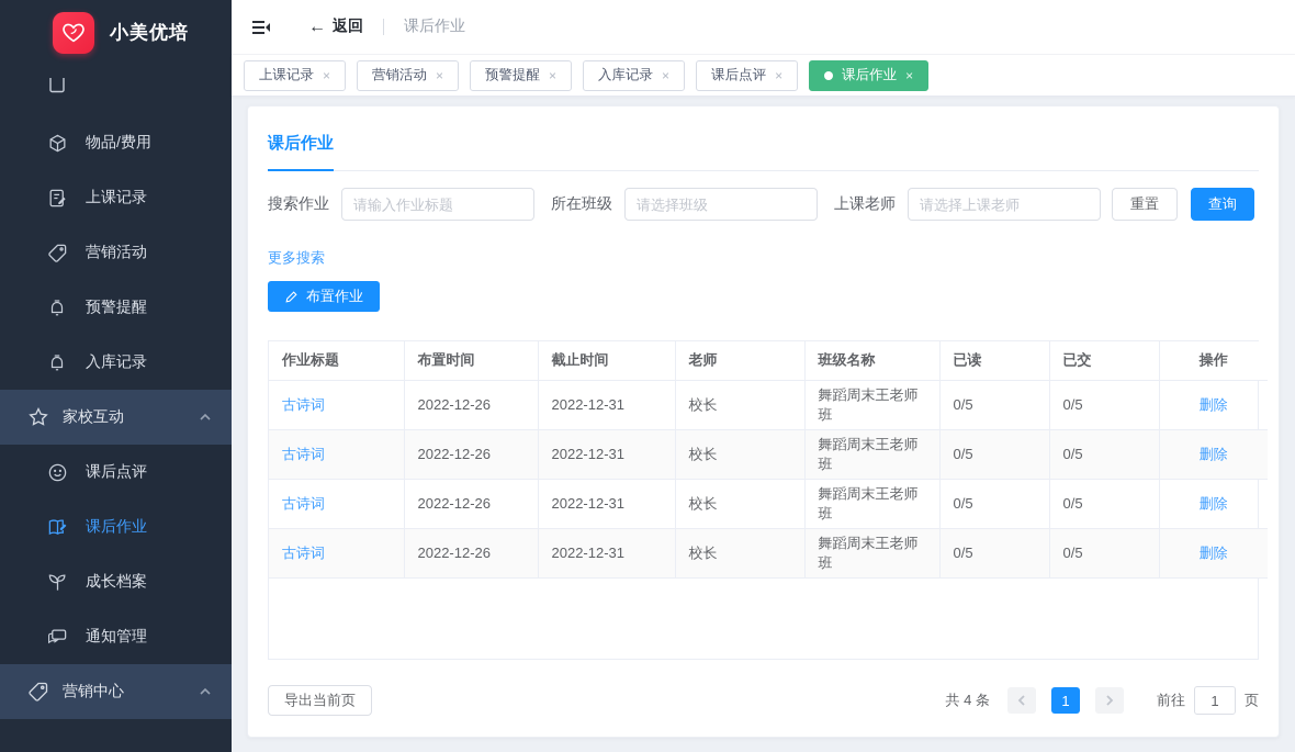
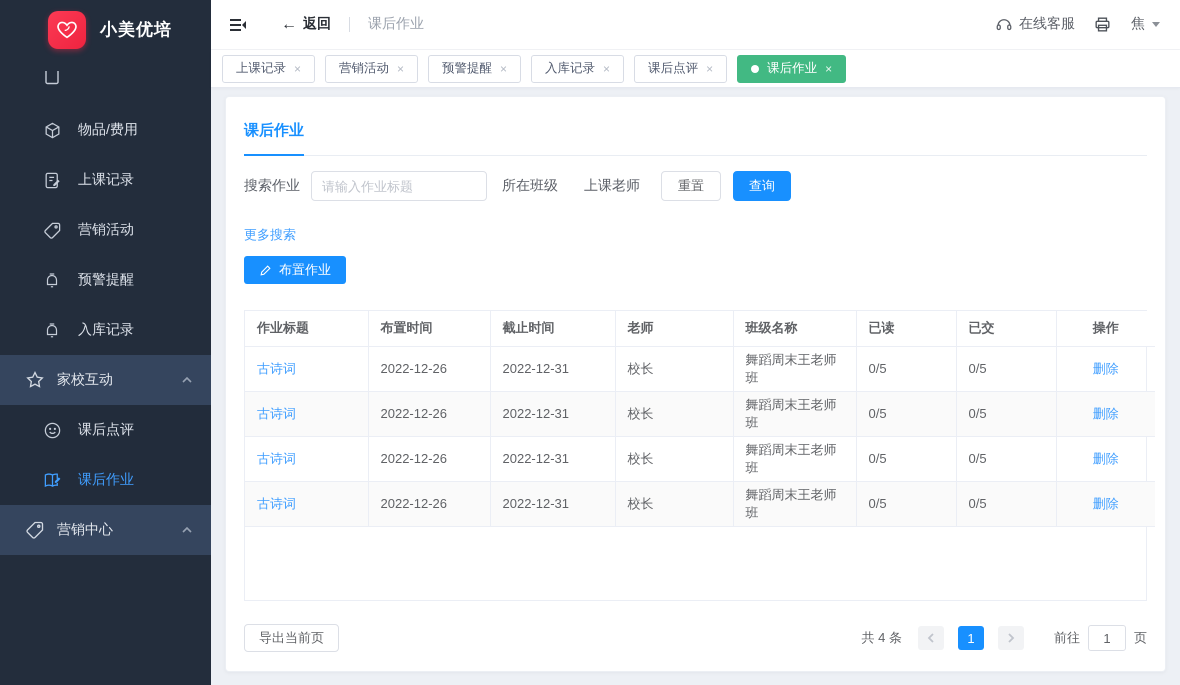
  小美优培
  物品/费用
  上课记录
  营销活动
  预警提醒
  入库记录
  家校互动
  课后点评
  课后作业
- 成长档案
- 通知管理
  营销中心
  ←
  返回
  课后作业
+ 在线客服
+ 焦
  上课记录
  ×
  营销活动
  ×
  预警提醒
  ×
  入库记录
  ×
  课后点评
  ×
  课后作业
  ×
  课后作业
  搜索作业
  请输入作业标题
  所在班级
- 请选择班级
  上课老师
- 请选择上课老师
  重置
  查询
  更多搜索
  布置作业
  作业标题	布置时间	截止时间	老师	班级名称	已读	已交	操作
  古诗词	2022-12-26	2022-12-31	校长	舞蹈周末王老师班	0/5	0/5	删除
  古诗词	2022-12-26	2022-12-31	校长	舞蹈周末王老师班	0/5	0/5	删除
  古诗词	2022-12-26	2022-12-31	校长	舞蹈周末王老师班	0/5	0/5	删除
  古诗词	2022-12-26	2022-12-31	校长	舞蹈周末王老师班	0/5	0/5	删除
  导出当前页
  共 4 条
  1
  前往
  1
  页
